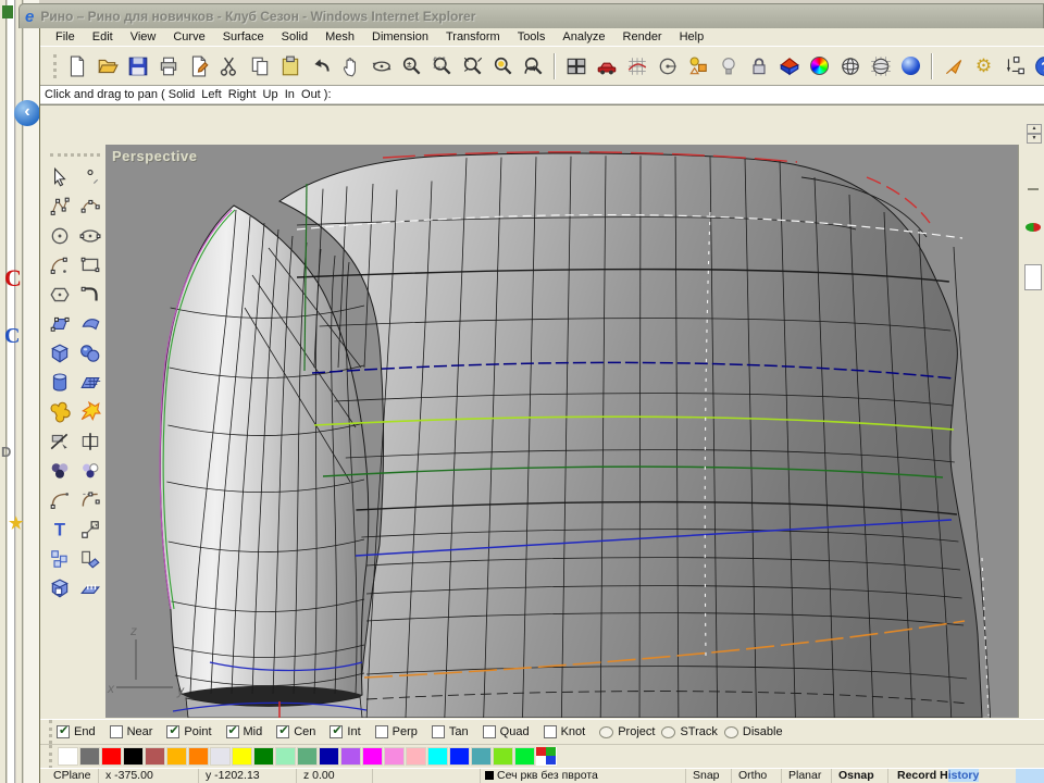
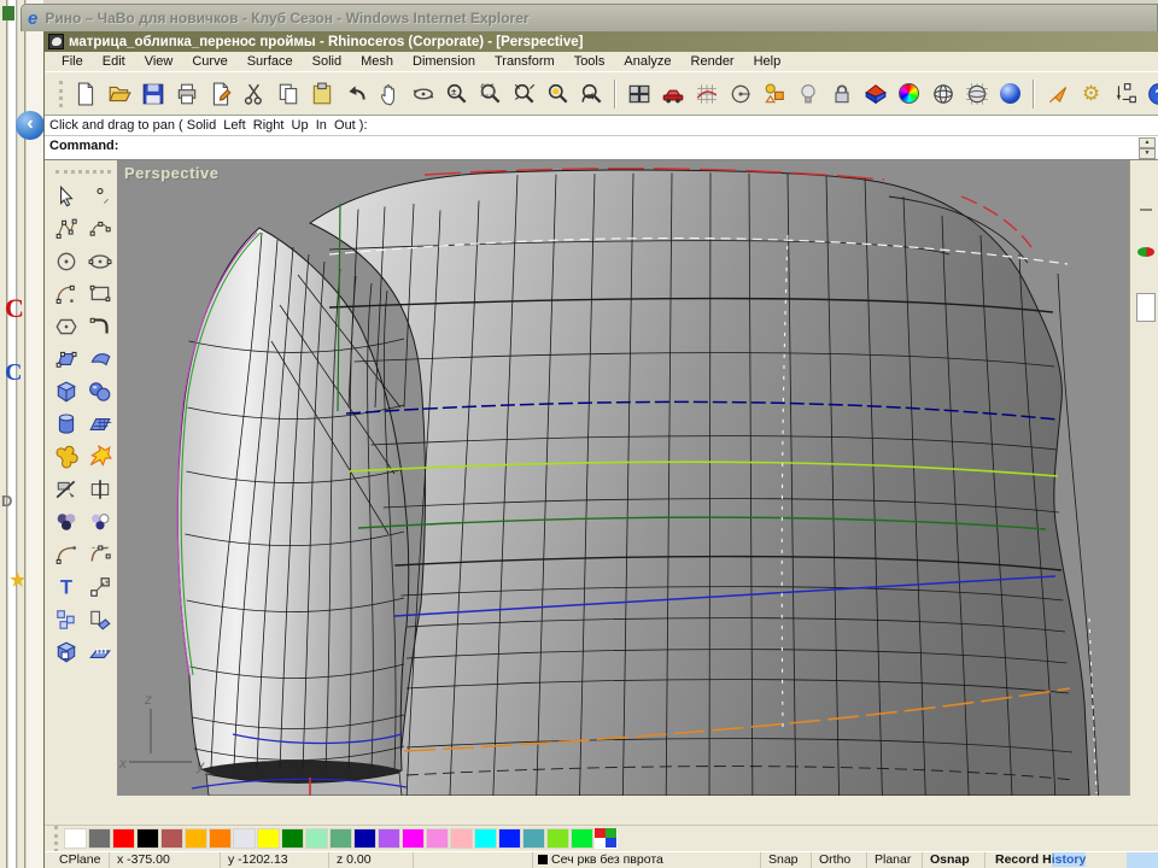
  ‹
  C
  C
  D
  ★
  e
- Рино – Рино для новичков - Клуб Сезон - Windows Internet Explorer
+ Рино – ЧаВо для новичков - Клуб Сезон - Windows Internet Explorer
+ матрица_облипка_перенос проймы - Rhinoceros (Corporate) - [Perspective]
  File
  Edit
  View
  Curve
  Surface
  Solid
  Mesh
  Dimension
  Transform
  Tools
  Analyze
  Render
  Help
  ±
  ⚙
  Click and drag to pan ( Solid Left Right Up In Out ):
+ Command:
  T
  z
  x
  y
  Perspective
- End
- Near
- Point
- Mid
- Cen
- Int
- Perp
- Tan
- Quad
- Knot
- Project
- STrack
- Disable
  CPlane
  x -375.00
  y -1202.13
  z 0.00
  Сеч ркв без пврота
  Snap
  Ortho
  Planar
  Osnap
  Record History
